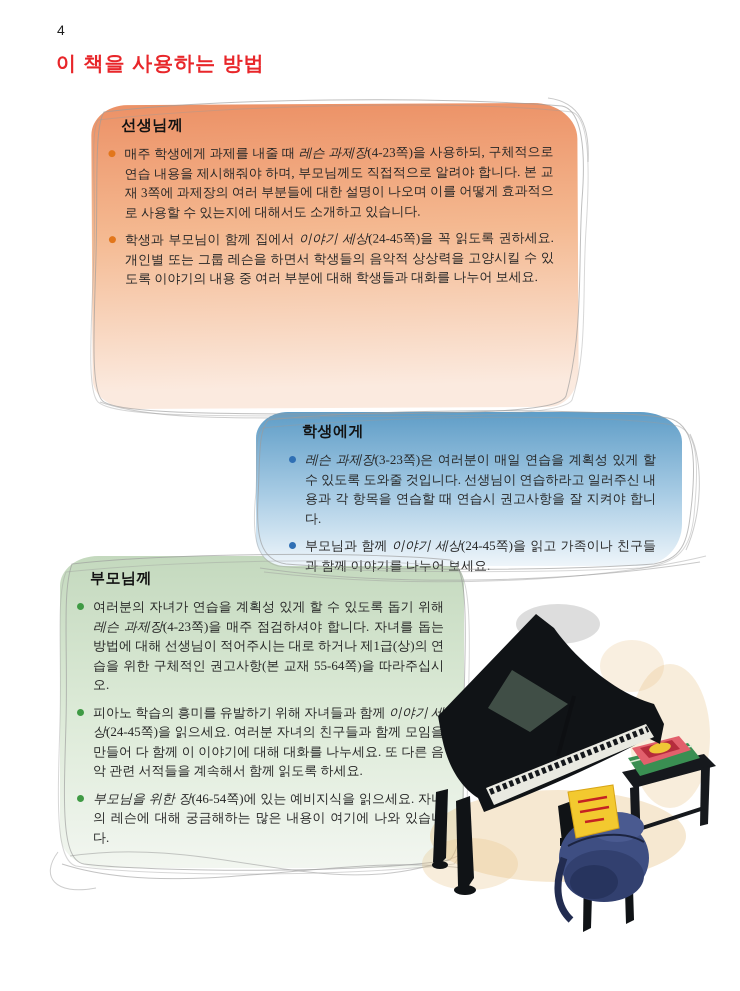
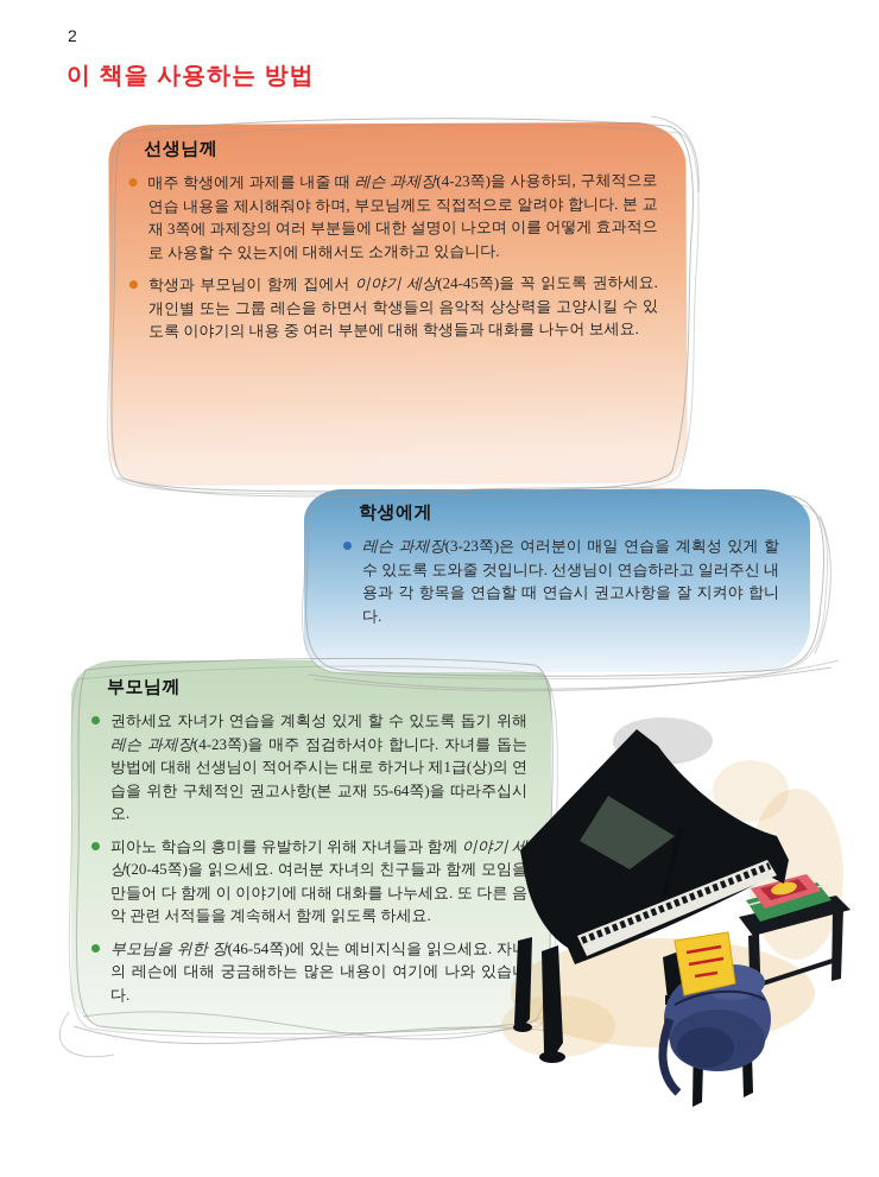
- 4
+ 2
  이 책을 사용하는 방법
  선생님께
  매주 학생에게 과제를 내줄 때 레슨 과제장(4-23쪽)을 사용하되, 구체적으로 연습 내용을 제시해줘야 하며, 부모님께도 직접적으로 알려야 합니다. 본 교재 3쪽에 과제장의 여러 부분들에 대한 설명이 나오며 이를 어떻게 효과적으로 사용할 수 있는지에 대해서도 소개하고 있습니다.
  학생과 부모님이 함께 집에서 이야기 세상(24-45쪽)을 꼭 읽도록 권하세요. 개인별 또는 그룹 레슨을 하면서 학생들의 음악적 상상력을 고양시킬 수 있도록 이야기의 내용 중 여러 부분에 대해 학생들과 대화를 나누어 보세요.
  학생에게
  레슨 과제장(3-23쪽)은 여러분이 매일 연습을 계획성 있게 할 수 있도록 도와줄 것입니다. 선생님이 연습하라고 일러주신 내용과 각 항목을 연습할 때 연습시 권고사항을 잘 지켜야 합니다.
- 부모님과 함께 이야기 세상(24-45쪽)을 읽고 가족이나 친구들과 함께 이야기를 나누어 보세요.
  부모님께
- 여러분의 자녀가 연습을 계획성 있게 할 수 있도록 돕기 위해 레슨 과제장(4-23쪽)을 매주 점검하셔야 합니다. 자녀를 돕는 방법에 대해 선생님이 적어주시는 대로 하거나 제1급(상)의 연습을 위한 구체적인 권고사항(본 교재 55-64쪽)을 따라주십시오.
+ 권하세요 자녀가 연습을 계획성 있게 할 수 있도록 돕기 위해 레슨 과제장(4-23쪽)을 매주 점검하셔야 합니다. 자녀를 돕는 방법에 대해 선생님이 적어주시는 대로 하거나 제1급(상)의 연습을 위한 구체적인 권고사항(본 교재 55-64쪽)을 따라주십시오.
- 피아노 학습의 흥미를 유발하기 위해 자녀들과 함께 이야기 세상(24-45쪽)을 읽으세요. 여러분 자녀의 친구들과 함께 모임을 만들어 다 함께 이 이야기에 대해 대화를 나누세요. 또 다른 음악 관련 서적들을 계속해서 함께 읽도록 하세요.
+ 피아노 학습의 흥미를 유발하기 위해 자녀들과 함께 이야기 세상(20-45쪽)을 읽으세요. 여러분 자녀의 친구들과 함께 모임을 만들어 다 함께 이 이야기에 대해 대화를 나누세요. 또 다른 음악 관련 서적들을 계속해서 함께 읽도록 하세요.
  부모님을 위한 장(46-54쪽)에 있는 예비지식을 읽으세요. 자의 레슨에 대해 궁금해하는 많은 내용이 여기에 나와 있습다.
